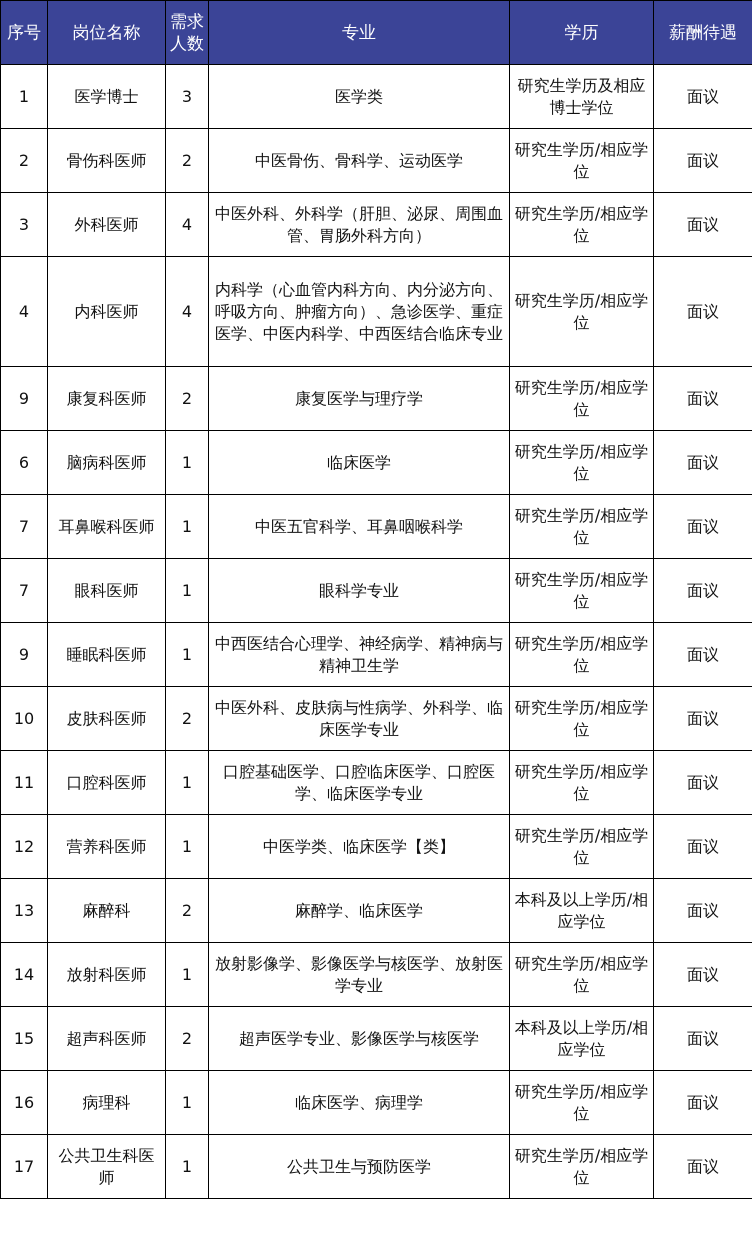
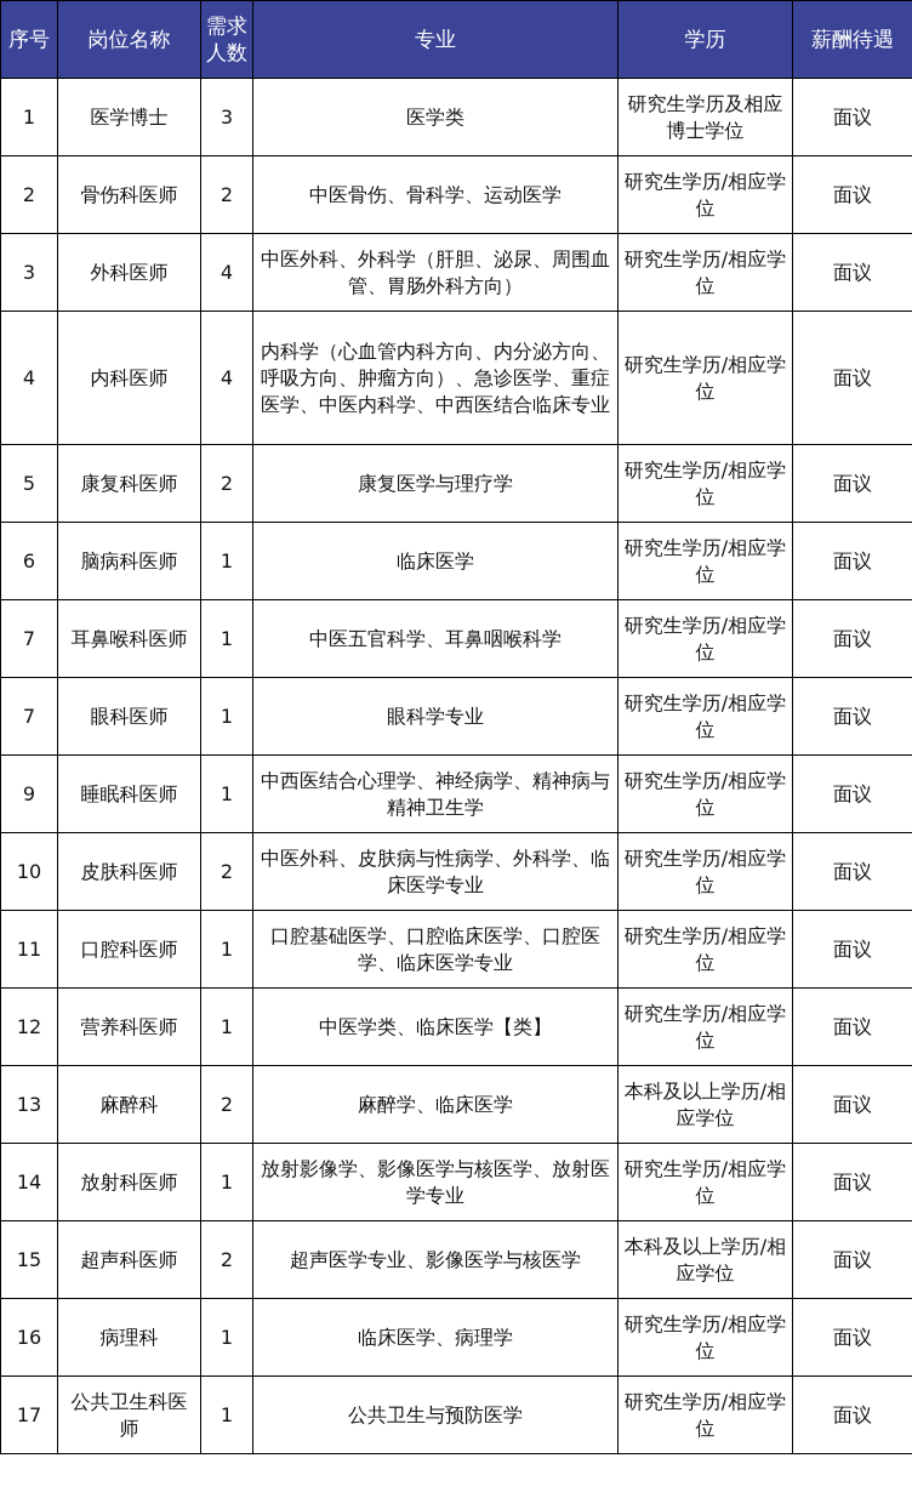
  序号	岗位名称	需求人数	专业	学历	薪酬待遇
  1	医学博士	3	医学类	研究生学历及相应博士学位	面议
  2	骨伤科医师	2	中医骨伤、骨科学、运动医学	研究生学历/相应学位	面议
  3	外科医师	4	中医外科、外科学（肝胆、泌尿、周围血管、胃肠外科方向）	研究生学历/相应学位	面议
  4	内科医师	4	内科学（心血管内科方向、内分泌方向、呼吸方向、肿瘤方向）、急诊医学、重症医学、中医内科学、中西医结合临床专业	研究生学历/相应学位	面议
- 9	康复科医师	2	康复医学与理疗学	研究生学历/相应学位	面议
+ 5	康复科医师	2	康复医学与理疗学	研究生学历/相应学位	面议
  6	脑病科医师	1	临床医学	研究生学历/相应学位	面议
  7	耳鼻喉科医师	1	中医五官科学、耳鼻咽喉科学	研究生学历/相应学位	面议
  7	眼科医师	1	眼科学专业	研究生学历/相应学位	面议
  9	睡眠科医师	1	中西医结合心理学、神经病学、精神病与精神卫生学	研究生学历/相应学位	面议
  10	皮肤科医师	2	中医外科、皮肤病与性病学、外科学、临床医学专业	研究生学历/相应学位	面议
  11	口腔科医师	1	口腔基础医学、口腔临床医学、口腔医学、临床医学专业	研究生学历/相应学位	面议
  12	营养科医师	1	中医学类、临床医学【类】	研究生学历/相应学位	面议
  13	麻醉科	2	麻醉学、临床医学	本科及以上学历/相应学位	面议
  14	放射科医师	1	放射影像学、影像医学与核医学、放射医学专业	研究生学历/相应学位	面议
  15	超声科医师	2	超声医学专业、影像医学与核医学	本科及以上学历/相应学位	面议
  16	病理科	1	临床医学、病理学	研究生学历/相应学位	面议
  17	公共卫生科医师	1	公共卫生与预防医学	研究生学历/相应学位	面议
